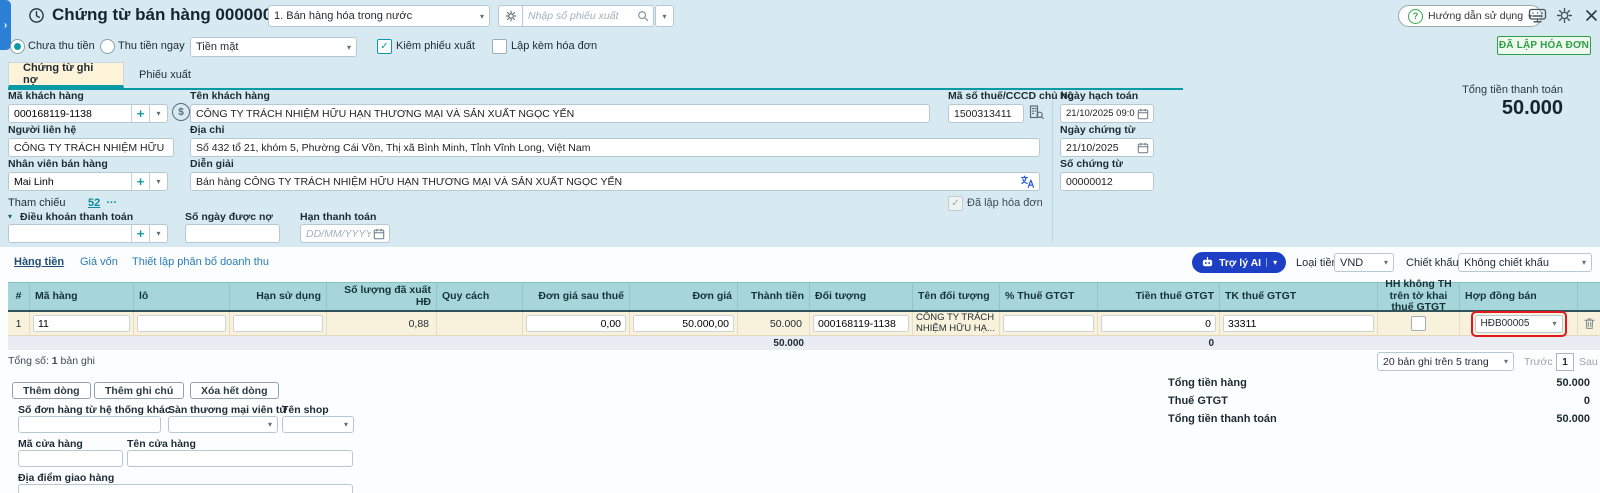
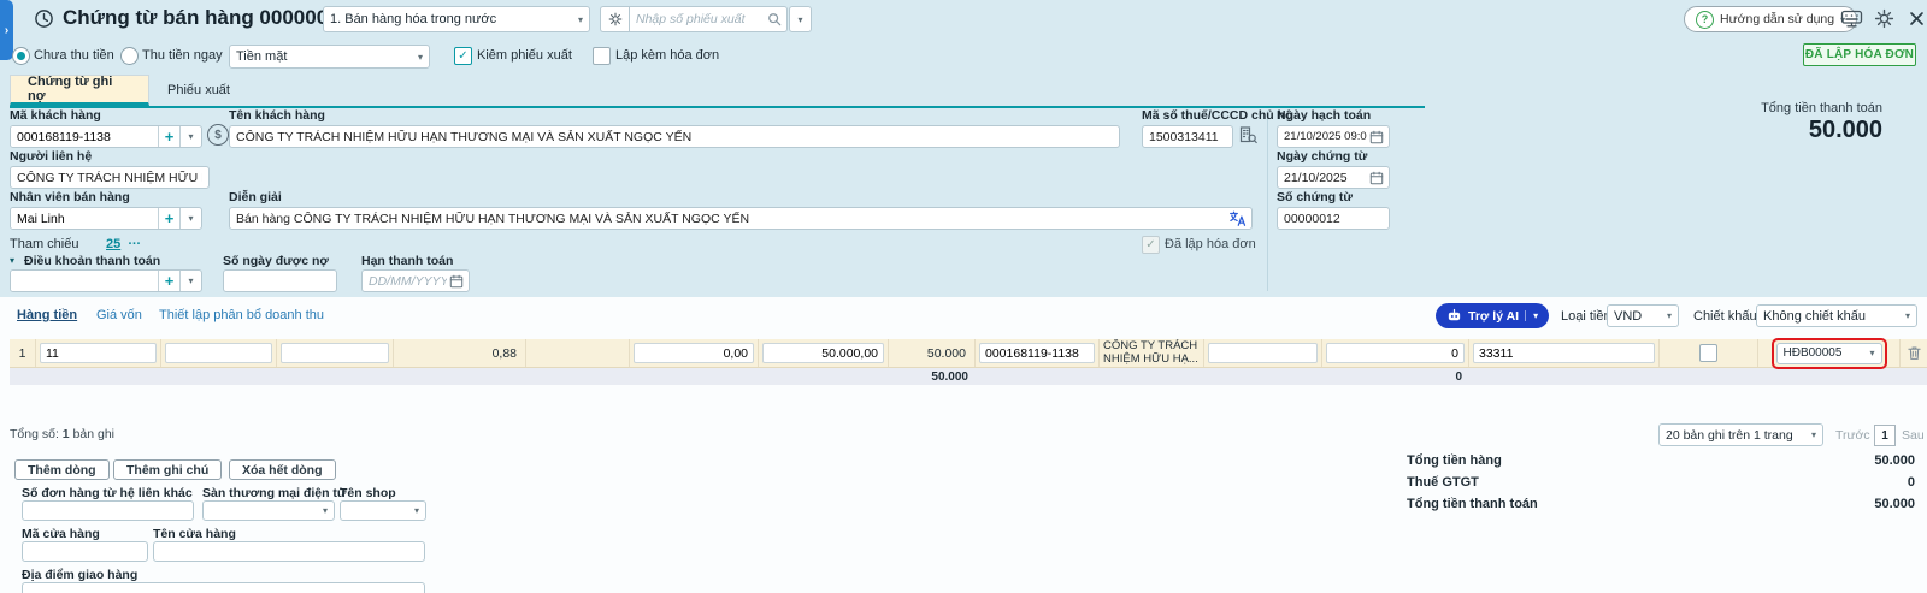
  ›
  Chứng từ bán hàng 00000
  1. Bán hàng hóa trong nước
  ▾
  Nhập số phiếu xuất
  ▾
  ?
  Hướng dẫn sử dụng
  Chưa thu tiền
  Thu tiền ngay
  Tiền mặt
  ▾
  ✓
  Kiêm phiếu xuất
  Lập kèm hóa đơn
  ĐÃ LẬP HÓA ĐƠN
  Chứng từ ghi nợ
  Phiếu xuất
  Mã khách hàng
  000168119-1138
  +
  ▾
  $
  Tên khách hàng
  CÔNG TY TRÁCH NHIỆM HỮU HẠN THƯƠNG MẠI VÀ SẢN XUẤT NGỌC YẾN
  Mã số thuế/CCCD chủ
  1500313411
  Ngày hạch toán
  21/10/2025 09:0
  Người liên hệ
  CÔNG TY TRÁCH NHIỆM HỮU
- Địa chỉ
- Số 432 tổ 21, khóm 5, Phường Cái Vồn, Thị xã Bình Minh, Tỉnh Vĩnh Long, Việt Nam
  Ngày chứng từ
  21/10/2025
  Tổng tiền thanh toán
  50.000
  Nhân viên bán hàng
  Mai Linh
  +
  ▾
  Diễn giải
  Bán hàng CÔNG TY TRÁCH NHIỆM HỮU HẠN THƯƠNG MẠI VÀ SẢN XUẤT NGỌC YẾN
  Số chứng từ
  00000012
  Tham chiếu
- 52
+ 25
  …
  ✓
  Đã lập hóa đơn
  ▾
  Điều khoản thanh toán
  +
  ▾
  Số ngày được nợ
  Hạn thanh toán
  DD/MM/YYYY
  Hàng tiền
  Giá vốn
  Thiết lập phân bổ doanh thu
  Trợ lý AI
  ▾
  Loại tiề
  VND
  ▾
  Chiết khấu
  Không chiết khấu
  ▾
- #
- Mã hàng
- lô
- Hạn sử dụng
- Số lượng đã xuất HĐ
- Quy cách
- Đơn giá sau thuế
- Đơn giá
- Thành tiền
- Đối tượng
- Tên đối tượng
- % Thuế GTGT
- Tiền thuế GTGT
- TK thuế GTGT
- HH không TH trên tờ khai thuế GTGT
- Hợp đồng bán
  1
  11
  0,88
  0,00
  50.000,00
  50.000
  000168119-1138
  CÔNG TY TRÁCH NHIỆM HỮU HẠ...
  0
  33311
  HĐB00005
  ▾
  50.000
  0
  Tổng số: 1 bản ghi
- 20 bản ghi trên 5 trang
+ 20 bản ghi trên 1 trang
  ▾
  Trước
  1
  Sau
  Thêm dòng
  Thêm ghi chú
  Xóa hết dòng
- Số đơn hàng từ hệ thống khác
+ Số đơn hàng từ hệ liên khác
- Sàn thương mại viên tử
+ Sàn thương mại điện tử
  ▾
  Tên shop
  ▾
  Mã cửa hàng
  Tên cửa hàng
  Địa điểm giao hàng
  Tổng tiền hàng
  50.000
  Thuế GTGT
  0
  Tổng tiền thanh toán
  50.000
